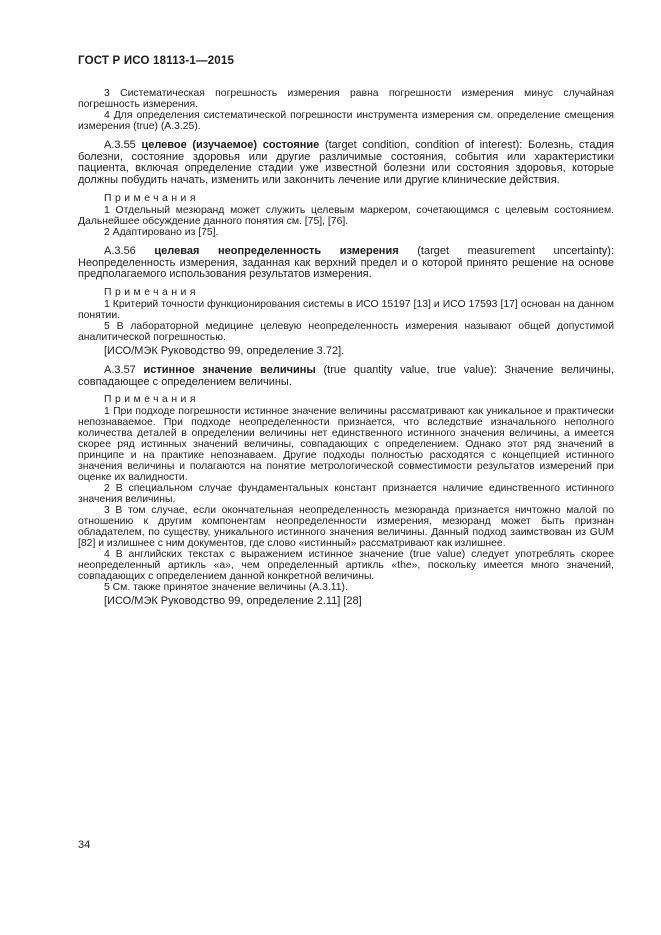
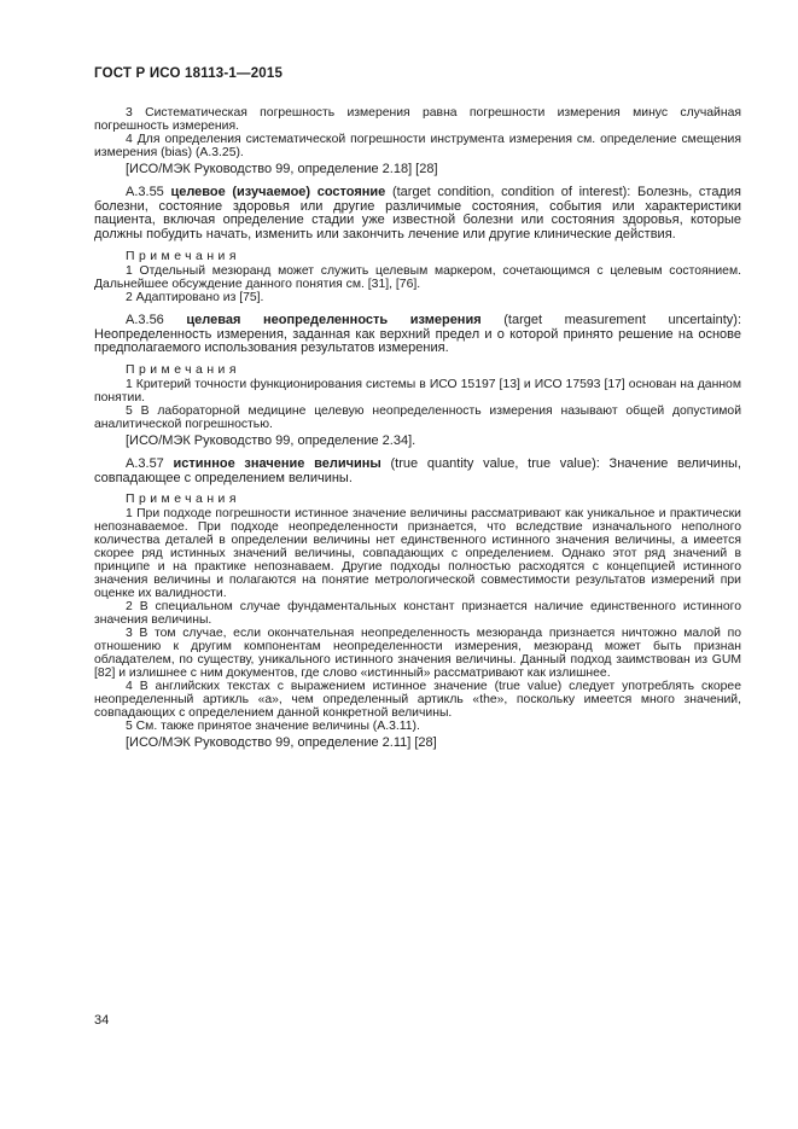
  ГОСТ Р ИСО 18113-1—2015
  3 Систематическая погрешность измерения равна погрешности измерения минус случайная погрешность измерения.
- 4 Для определения систематической погрешности инструмента измерения см. определение смещения измерения (true) (А.3.25).
+ 4 Для определения систематической погрешности инструмента измерения см. определение смещения измерения (bias) (А.3.25).
+ [ИСО/МЭК Руководство 99, определение 2.18] [28]
  А.3.55 целевое (изучаемое) состояние (target condition, condition of interest): Болезнь, стадия болезни, состояние здоровья или другие различимые состояния, события или характеристики пациента, включая определение стадии уже известной болезни или состояния здоровья, которые должны побудить начать, изменить или закончить лечение или другие клинические действия.
  Примечания
- 1 Отдельный мезюранд может служить целевым маркером, сочетающимся с целевым состоянием. Дальнейшее обсуждение данного понятия см. [75], [76].
+ 1 Отдельный мезюранд может служить целевым маркером, сочетающимся с целевым состоянием. Дальнейшее обсуждение данного понятия см. [31], [76].
  2 Адаптировано из [75].
  А.3.56 целевая неопределенность измерения (target measurement uncertainty): Неопределенность измерения, заданная как верхний предел и о которой принято решение на основе предполагаемого использования результатов измерения.
  Примечания
  1 Критерий точности функционирования системы в ИСО 15197 [13] и ИСО 17593 [17] основан на данном понятии.
  5 В лабораторной медицине целевую неопределенность измерения называют общей допустимой аналитической погрешностью.
- [ИСО/МЭК Руководство 99, определение 3.72].
+ [ИСО/МЭК Руководство 99, определение 2.34].
  А.3.57 истинное значение величины (true quantity value, true value): Значение величины, совпадающее с определением величины.
  Примечания
  1 При подходе погрешности истинное значение величины рассматривают как уникальное и практически непознаваемое. При подходе неопределенности признается, что вследствие изначального неполного количества деталей в определении величины нет единственного истинного значения величины, а имеется скорее ряд истинных значений величины, совпадающих с определением. Однако этот ряд значений в принципе и на практике непознаваем. Другие подходы полностью расходятся с концепцией истинного значения величины и полагаются на понятие метрологической совместимости результатов измерений при оценке их валидности.
  2 В специальном случае фундаментальных констант признается наличие единственного истинного значения величины.
  3 В том случае, если окончательная неопределенность мезюранда признается ничтожно малой по отношению к другим компонентам неопределенности измерения, мезюранд может быть признан обладателем, по существу, уникального истинного значения величины. Данный подход заимствован из GUM [82] и излишнее с ним документов, где слово «истинный» рассматривают как излишнее.
  4 В английских текстах с выражением истинное значение (true value) следует употреблять скорее неопределенный артикль «а», чем определенный артикль «the», поскольку имеется много значений, совпадающих с определением данной конкретной величины.
  5 См. также принятое значение величины (А.3.11).
  [ИСО/МЭК Руководство 99, определение 2.11] [28]
  34
